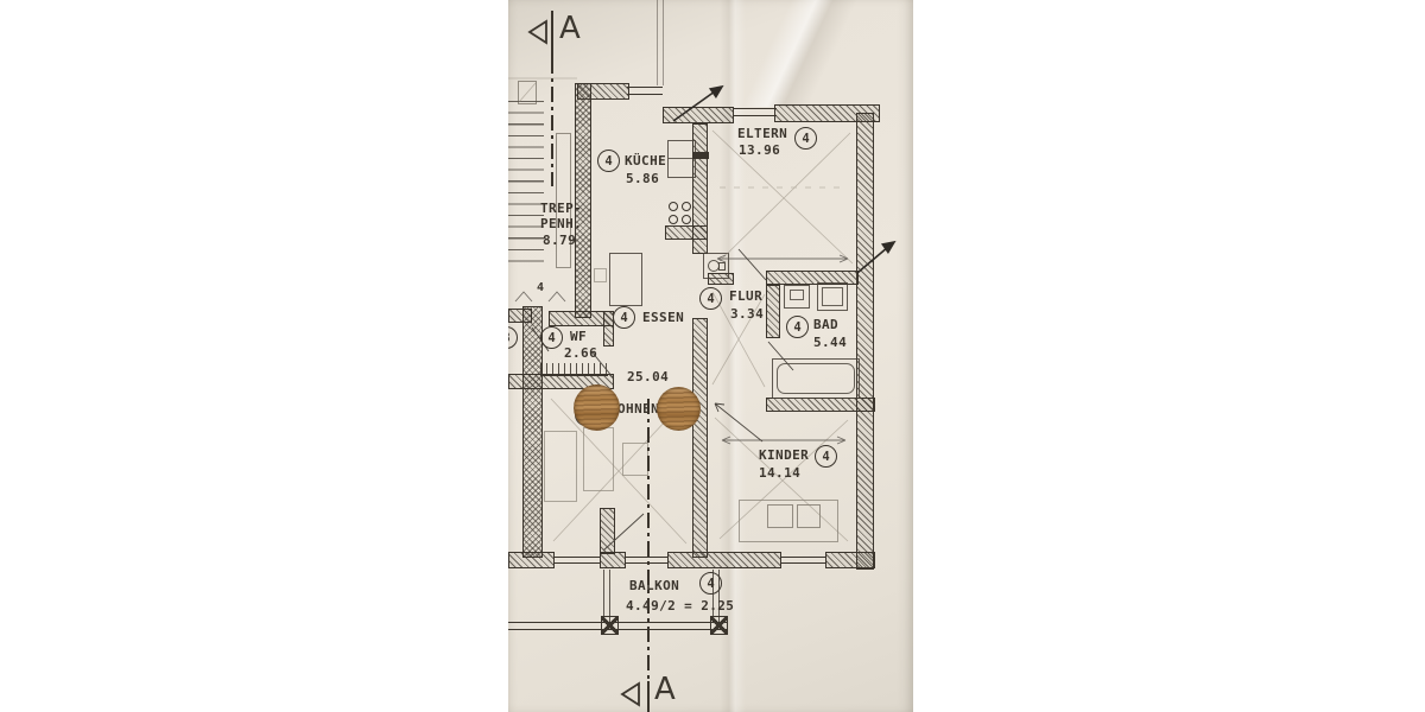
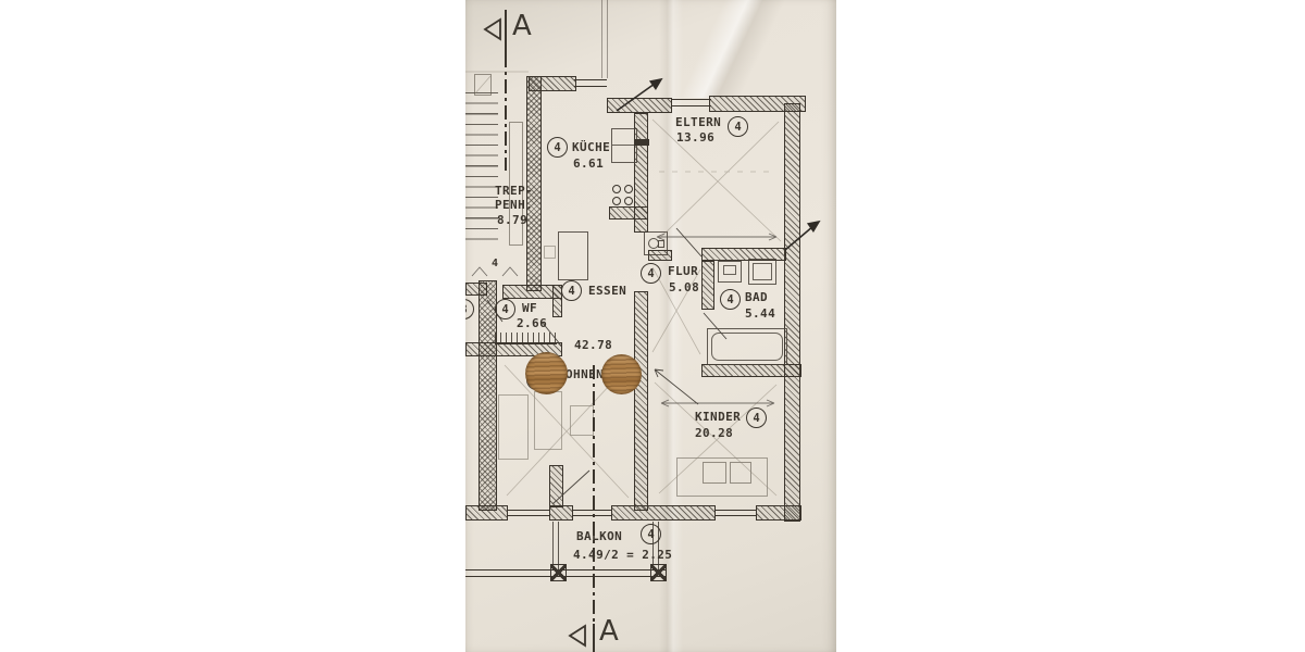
  A
  TREP-
  PENH.
  8.79
  4
  KÜCHE
- 5.86
+ 6.61
  ELTERN
  13.96
  4
  4
  ESSEN
  4
  FLUR
- 3.34
+ 5.08
  4
  BAD
  5.44
  4
  WF
  2.66
- 25.04
+ 42.78
  KINDER
  4
- 14.14
+ 20.28
  BALKON
  4
  4.9/2 = 2.25
  4
  A
